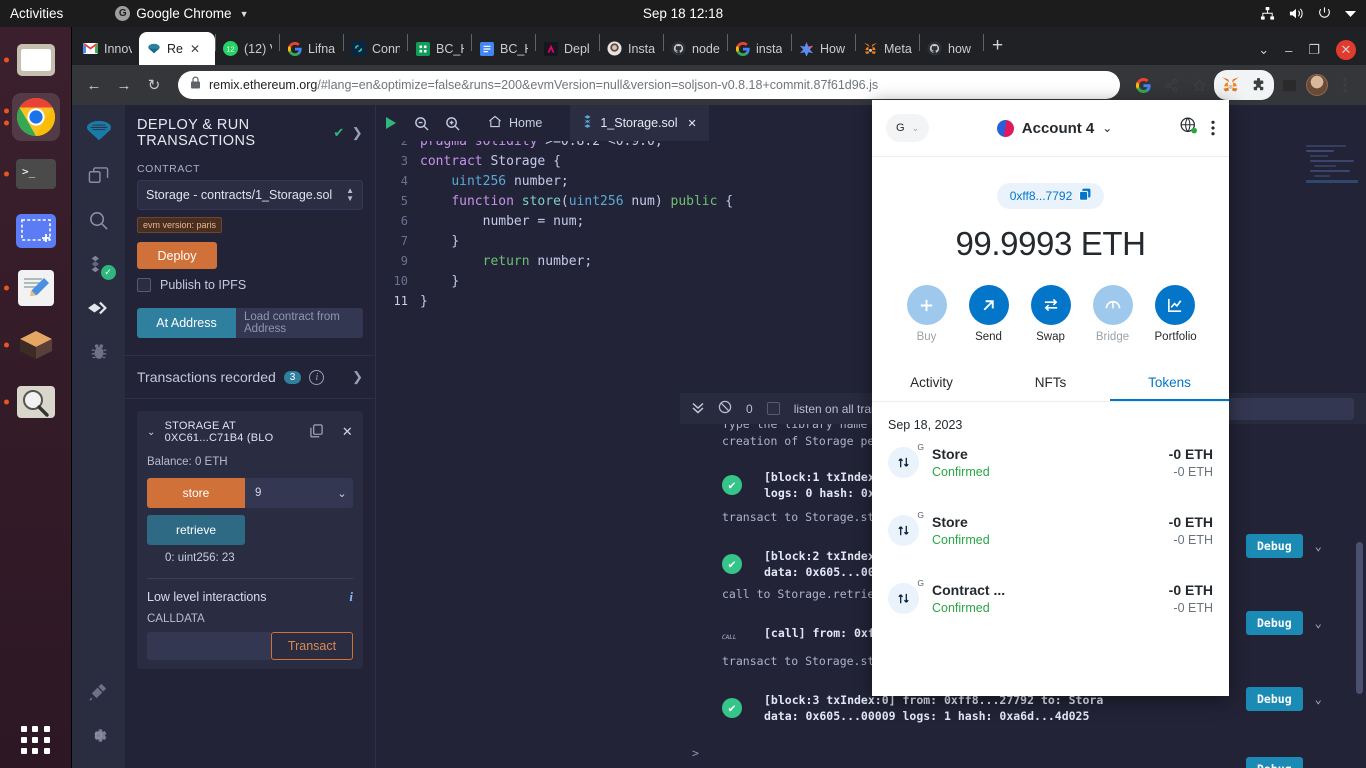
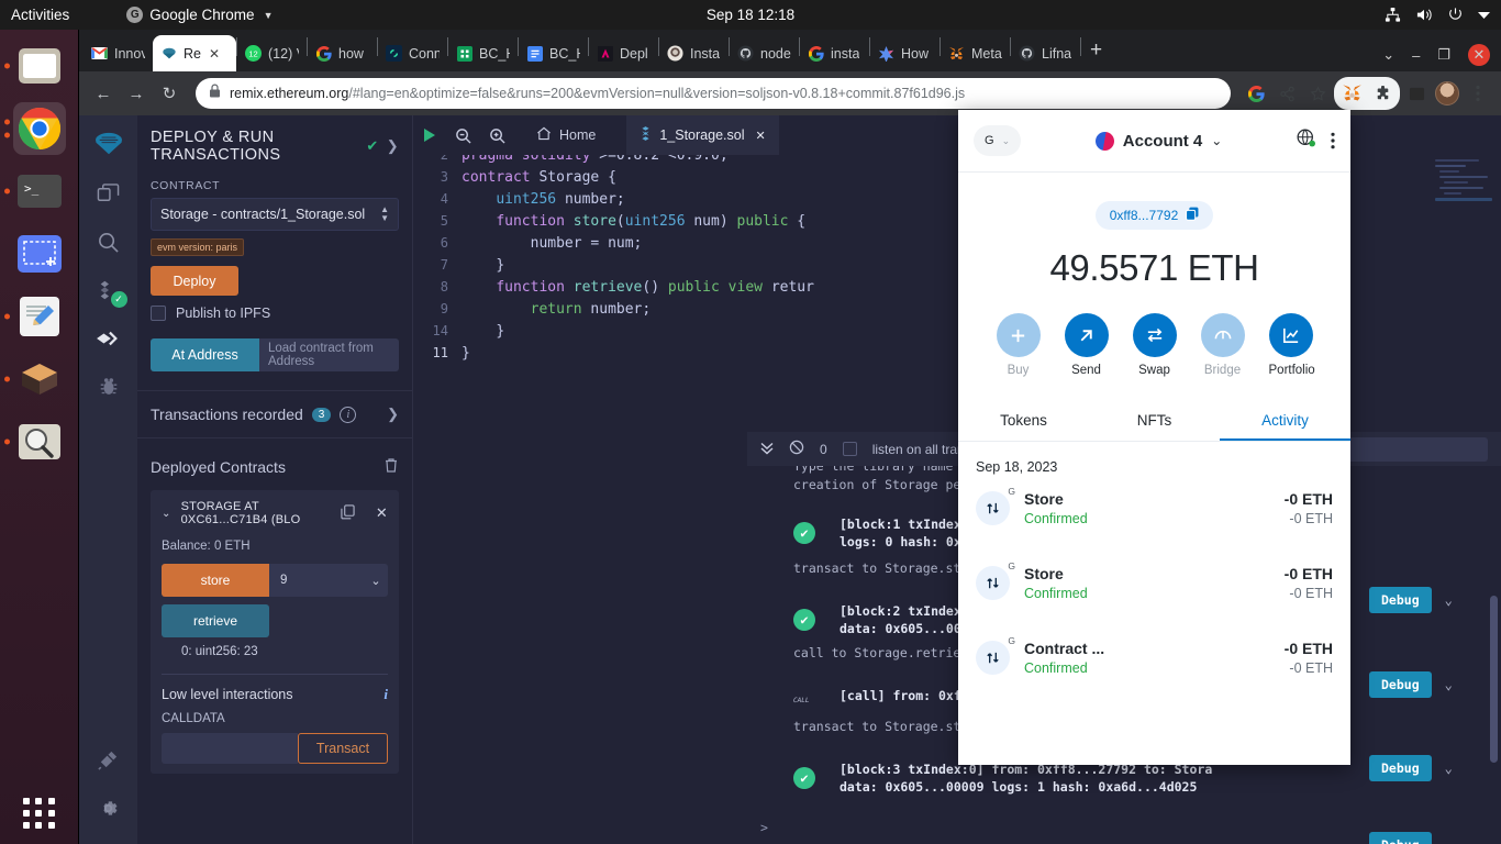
  Activities
  G
  Google Chrome
  ▼
  Sep 18 12:18
  >_
  Innov
  Re
  ✕
  12
  (12)
- Lifna
+ how
  Conn
  BC_
  BC_
  Depl
  Insta
  node
  insta
  How
  Meta
- how
+ Lifna
  +
  ⌄
  –
  ❐
  ✕
  ←
  →
  ↻
  remix.ethereum.org/#lang=en&optimize=false&runs=200&evmVersion=null&version=soljson-v0.8.18+commit.87f61d96.js
  ✓
  DEPLOY & RUN TRANSACTIONS
  ✔
  ❯
  CONTRACT
  Storage - contracts/1_Storage.sol
  ▲
  ▼
  evm version: paris
  Deploy
  Publish to IPFS
  At Address
  Load contract from Address
  Transactions recorded
  3
  i
  ❯
+ Deployed Contracts
  ⌄
  STORAGE AT 0XC61...C71B4 (BLO
  ✕
  Balance: 0 ETH
  store
  9
  ⌄
  retrieve
  0: uint256: 23
  Low level interactions
  i
  CALLDATA
  Transact
  Home
  1_Storage.sol
  ✕
  2
  pragma solidity >=0.8.2 <0.9.0;
  3
  contract Storage {
  4
  uint256 number;
  5
  function store(uint256 num) public {
  6
  number = num;
  7
  }
+ 8
+ function retrieve() public view retur
  9
  return number;
- 10
+ 14
  }
  11
  }
  0
  creation of Storage pe
  ✔
  ✔
  call to Storage.retrie
  call
  ✔
  [block:3 txIndex:0] from: 0xff8...27792 to: Stora
  data: 0x605...00009 logs: 1 hash: 0xa6d...4d025
  >
  Debug
  ⌄
  Debug
  ⌄
  Debug
  ⌄
  G
  ⌄
  Account 4
  ⌄
  0xff8...7792
- 99.9993 ETH
+ 49.5571 ETH
  Buy
  Send
  Swap
  Bridge
  Portfolio
- Activity
+ Tokens
  NFTs
- Tokens
+ Activity
  Sep 18, 2023
  G
  Store
  Confirmed
  -0 ETH
  -0 ETH
  G
  Store
  Confirmed
  -0 ETH
  -0 ETH
  G
  Contract ...
  Confirmed
  -0 ETH
  -0 ETH
